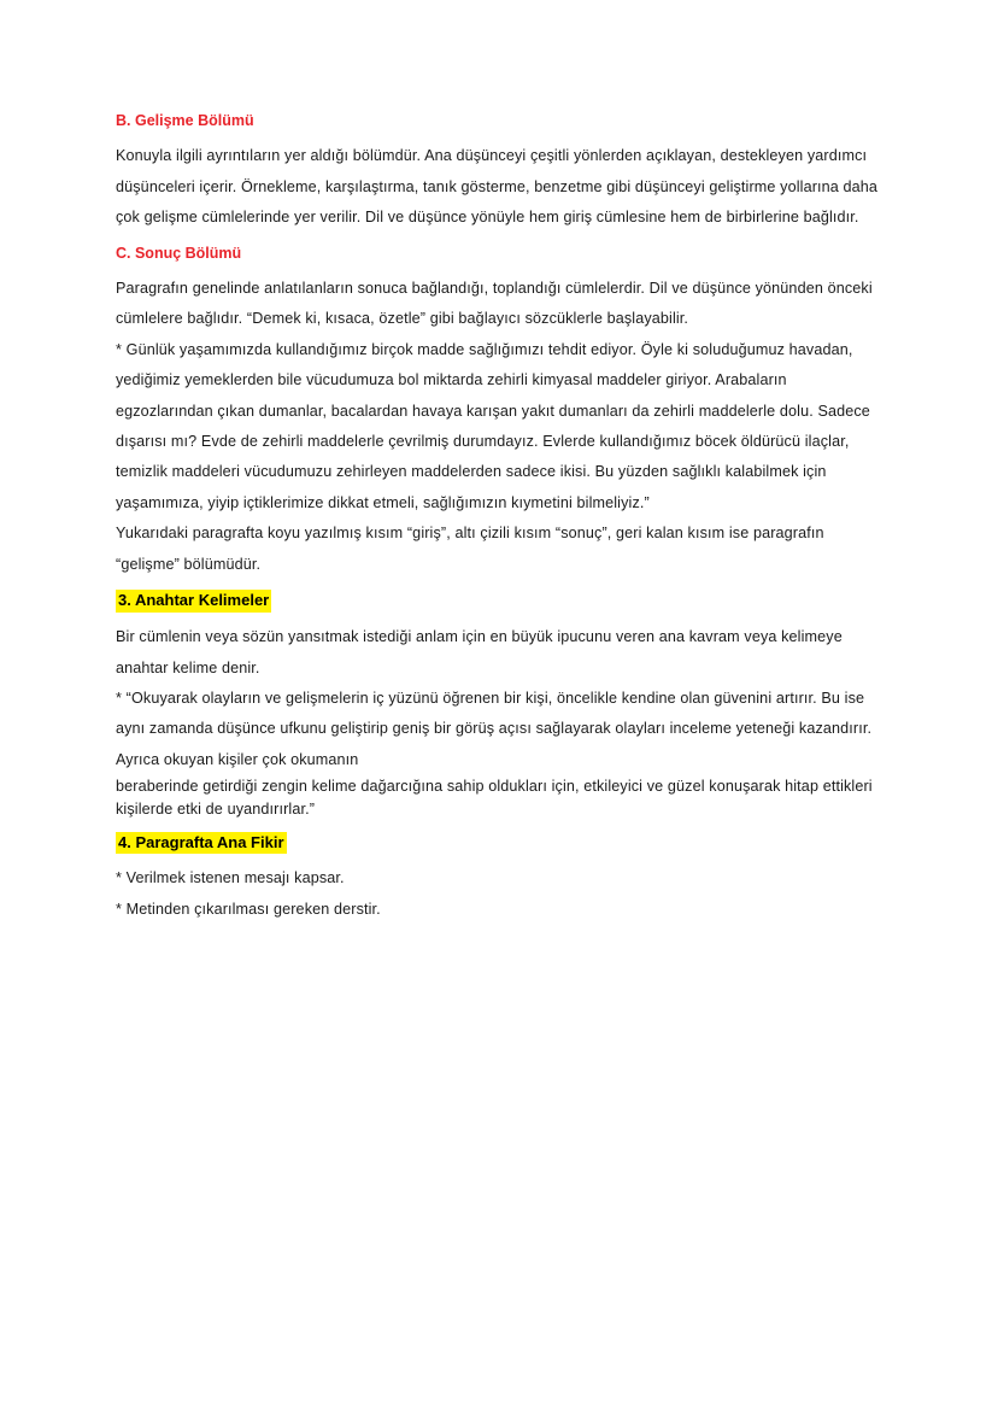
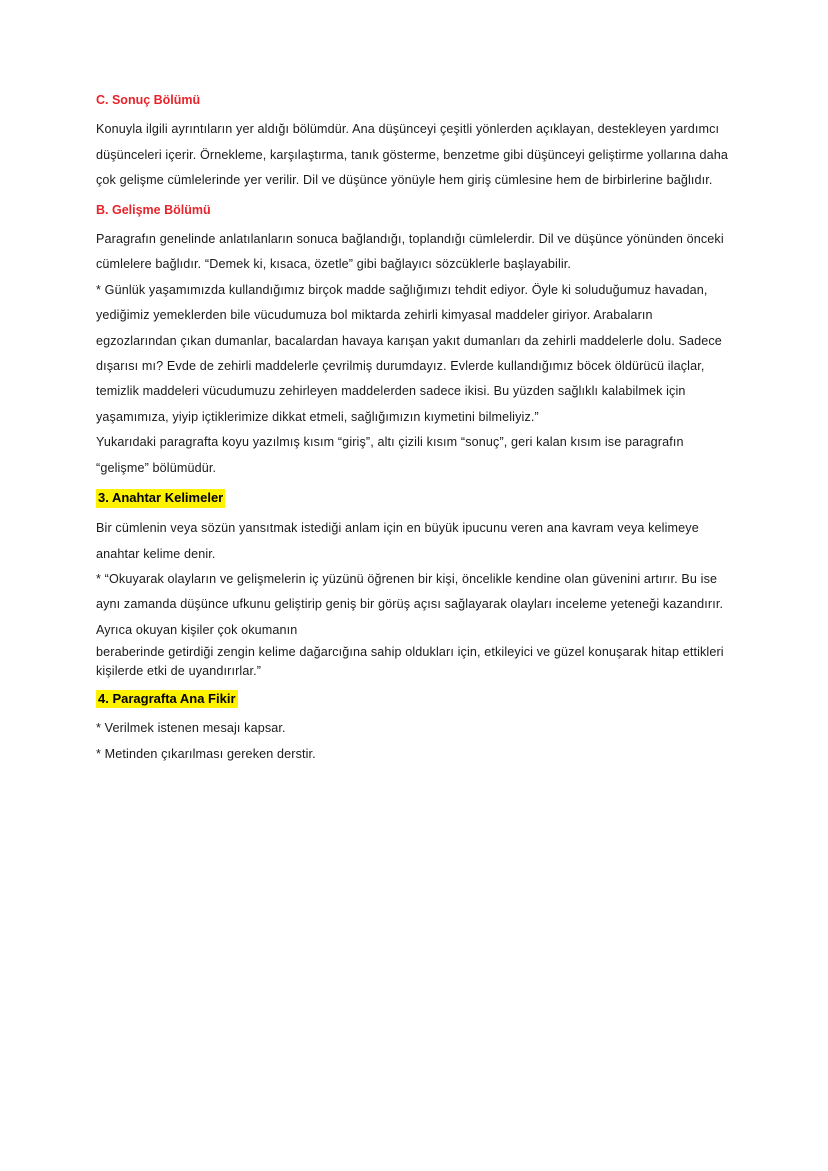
- B. Gelişme Bölümü
+ C. Sonuç Bölümü
  Konuyla ilgili ayrıntıların yer aldığı bölümdür. Ana düşünceyi çeşitli yönlerden açıklayan, destekleyen yardımcı düşünceleri içerir. Örnekleme, karşılaştırma, tanık gösterme, benzetme gibi düşünceyi geliştirme yollarına daha çok gelişme cümlelerinde yer verilir. Dil ve düşünce yönüyle hem giriş cümlesine hem de birbirlerine bağlıdır.
- C. Sonuç Bölümü
+ B. Gelişme Bölümü
  Paragrafın genelinde anlatılanların sonuca bağlandığı, toplandığı cümlelerdir. Dil ve düşünce yönünden önceki cümlelere bağlıdır. “Demek ki, kısaca, özetle” gibi bağlayıcı sözcüklerle başlayabilir.
  * Günlük yaşamımızda kullandığımız birçok madde sağlığımızı tehdit ediyor. Öyle ki soluduğumuz havadan, yediğimiz yemeklerden bile vücudumuza bol miktarda zehirli kimyasal maddeler giriyor. Arabaların egzozlarından çıkan dumanlar, bacalardan havaya karışan yakıt dumanları da zehirli maddelerle dolu. Sadece dışarısı mı? Evde de zehirli maddelerle çevrilmiş durumdayız. Evlerde kullandığımız böcek öldürücü ilaçlar, temizlik maddeleri vücudumuzu zehirleyen maddelerden sadece ikisi. Bu yüzden sağlıklı kalabilmek için yaşamımıza, yiyip içtiklerimize dikkat etmeli, sağlığımızın kıymetini bilmeliyiz.”
  Yukarıdaki paragrafta koyu yazılmış kısım “giriş”, altı çizili kısım “sonuç”, geri kalan kısım ise paragrafın “gelişme” bölümüdür.
  3. Anahtar Kelimeler
  Bir cümlenin veya sözün yansıtmak istediği anlam için en büyük ipucunu veren ana kavram veya kelimeye anahtar kelime denir.
  * “Okuyarak olayların ve gelişmelerin iç yüzünü öğrenen bir kişi, öncelikle kendine olan güvenini artırır. Bu ise aynı zamanda düşünce ufkunu geliştirip geniş bir görüş açısı sağlayarak olayları inceleme yeteneği kazandırır. Ayrıca okuyan kişiler çok okumanın
  beraberinde getirdiği zengin kelime dağarcığına sahip oldukları için, etkileyici ve güzel konuşarak hitap ettikleri kişilerde etki de uyandırırlar.”
  4. Paragrafta Ana Fikir
  * Verilmek istenen mesajı kapsar.
  * Metinden çıkarılması gereken derstir.
